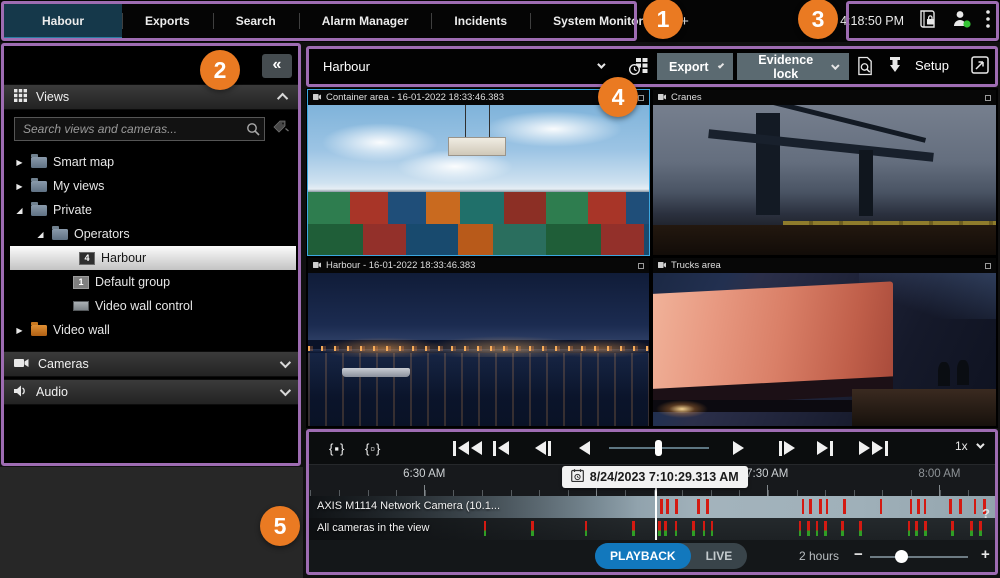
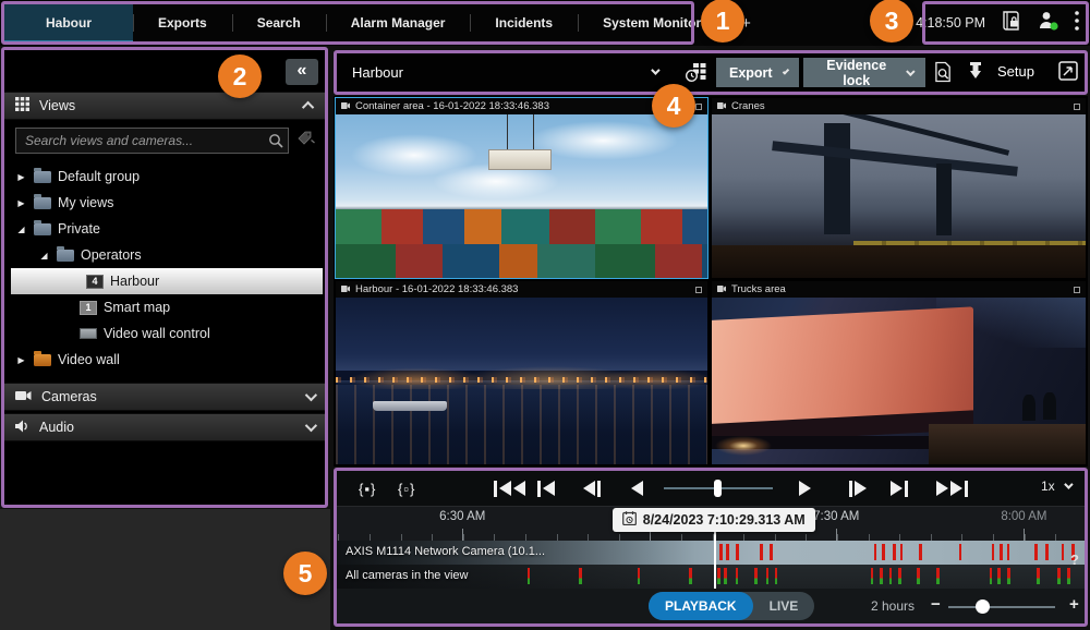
  Habour
  Exports
  Search
  Alarm Manager
  Incidents
  System Monitor
  +
  4:18:50 PM
  «
  Views
  Search views and cameras...
  ▶
- Smart map
+ Default group
  ▶
  My views
  ◢
  Private
  ◢
  Operators
  4
  Harbour
  1
- Default group
+ Smart map
  Video wall control
  ▶
  Video wall
  Cameras
  Audio
  Harbour
  Export
  Evidence lock
  Setup
  Container area - 16-01-2022 18:33:46.383
  Cranes
  Harbour - 16-01-2022 18:33:46.383
  Trucks area
  1x
  {▪}
  {▫}
  6:30 AM
  7:30 AM
  8:00 AM
  8/24/2023 7:10:29.313 AM
  AXIS M1114 Network Camera (10.1...
  All cameras in the view
  ?
  PLAYBACK
  LIVE
  2 hours
  −
  +
  1
  2
  3
  4
  5
